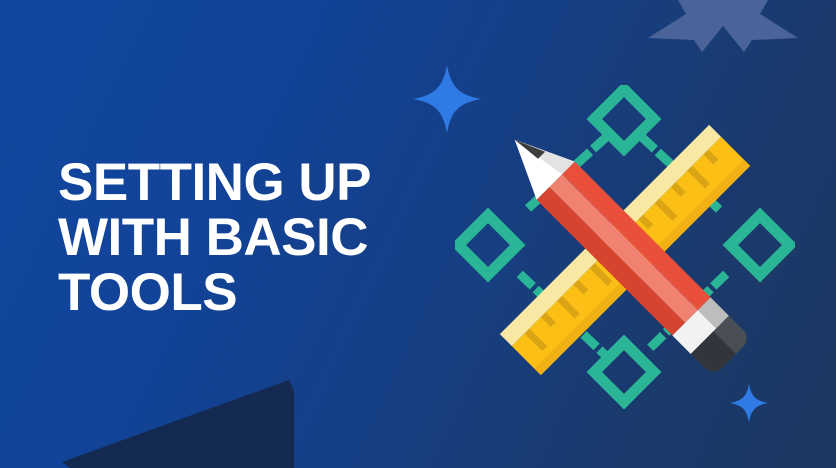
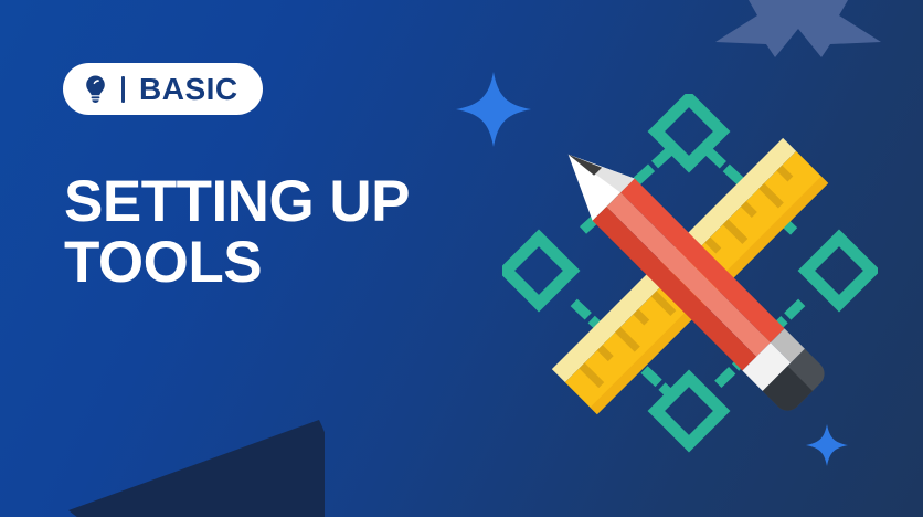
+ BASIC
  SETTING UP
- WITH BASIC
  TOOLS
